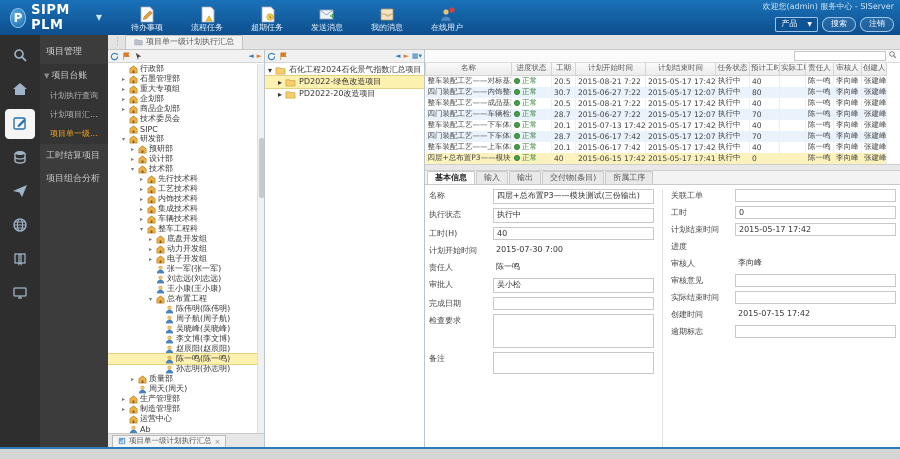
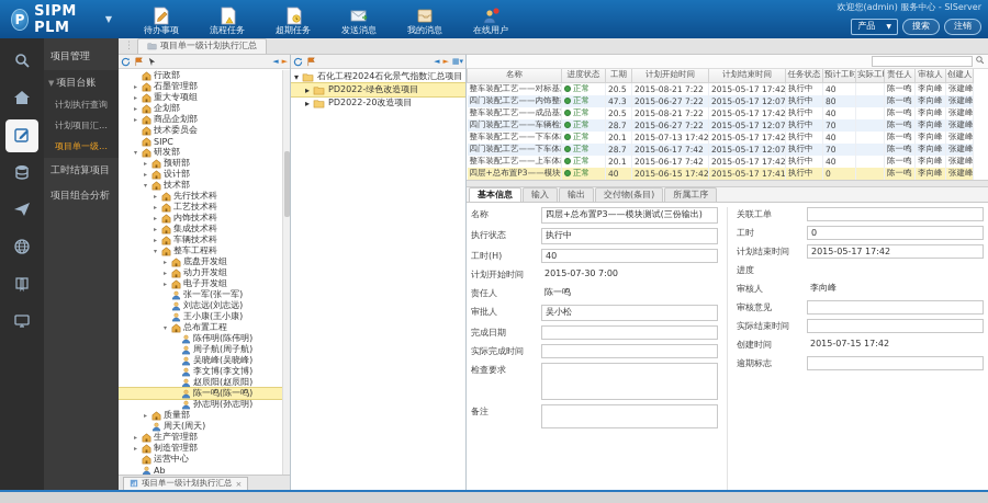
  P
  SIPM PLM
  ▼
  待办事项
  流程任务
  超期任务
  发送消息
  我的消息
  在线用户
  欢迎您(admin) 服务中心 - SIServer
  产品
  搜索
  注销
  项目管理
  ▼ 项目台账
  计划执行查询
  计划项目汇总查
  工时结算项目
  项目组合分析
  ⋮
  项目单一级计划执行汇总
  ◄
  ►
  行政部
  石墨管理部
  重大专项组
  企划部
  商品企划部
  技术委员会
  SIPC
  研发部
  预研部
  设计部
  技术部
  先行技术科
  工艺技术科
  内饰技术科
  集成技术科
  车辆技术科
  整车工程科
  底盘开发组
  动力开发组
  电子开发组
  张一军(张一军)
  刘志远(刘志远)
  王小康(王小康)
  总布置工程
  陈伟明(陈伟明)
  周子航(周子航)
  吴晓峰(吴晓峰)
  李文博(李文博)
  赵辰阳(赵辰阳)
  陈一鸣(陈一鸣)
  孙志明(孙志明)
  质量部
  周天(周天)
  生产管理部
  制造管理部
  运营中心
  Ab
  项目单一级计划执行汇总
  ×
  ◄
  ►
  ▦▾
  ▾
  石化工程2024石化景气指数汇总项目
  ▸
  PD2022-绿色改造项目
  ▸
  PD2022-20改造项目
  名称	进度状态	工期	计划开始时间	计划结束时间	任务状态	预计工时	实际工	责任人	审核人	创建人
  整车装配工艺——对标基	正常	20.5	2015-08-21 7:22	2015-05-17 17:42	执行中	40		陈一鸣	李向峰	张建峰
- 四门装配工艺——内饰整	正常	30.7	2015-06-27 7:22	2015-05-17 12:07	执行中	80		陈一鸣	李向峰	张建峰
+ 四门装配工艺——内饰整	正常	47.3	2015-06-27 7:22	2015-05-17 12:07	执行中	80		陈一鸣	李向峰	张建峰
  整车装配工艺——成品基	正常	20.5	2015-08-21 7:22	2015-05-17 17:42	执行中	40		陈一鸣	李向峰	张建峰
  四门装配工艺——车辆检	正常	28.7	2015-06-27 7:22	2015-05-17 12:07	执行中	70		陈一鸣	李向峰	张建峰
  整车装配工艺——下车体	正常	20.1	2015-07-13 17:42	2015-05-17 17:42	执行中	40		陈一鸣	李向峰	张建峰
  四门装配工艺——下车体	正常	28.7	2015-06-17 7:42	2015-05-17 12:07	执行中	70		陈一鸣	李向峰	张建峰
  整车装配工艺——上车体	正常	20.1	2015-06-17 7:42	2015-05-17 17:42	执行中	40		陈一鸣	李向峰	张建峰
  四层+总布置P3——模块	正常	40	2015-06-15 17:42	2015-05-17 17:41	执行中	0		陈一鸣	李向峰	张建峰
  基本信息
  输入
  输出
  交付物(条目)
  所属工序
  名称
  四层+总布置P3——模块测试(三份输出)
  执行状态
  执行中
  工时(H)
  40
  计划开始时间
  2015-07-30 7:00
  责任人
  陈一鸣
  审批人
  吴小松
  完成日期
+ 实际完成时间
  检查要求
  备注
  关联工单
  工时
  0
  计划结束时间
  2015-05-17 17:42
  进度
  审核人
  李向峰
  审核意见
  实际结束时间
  创建时间
  2015-07-15 17:42
  逾期标志
